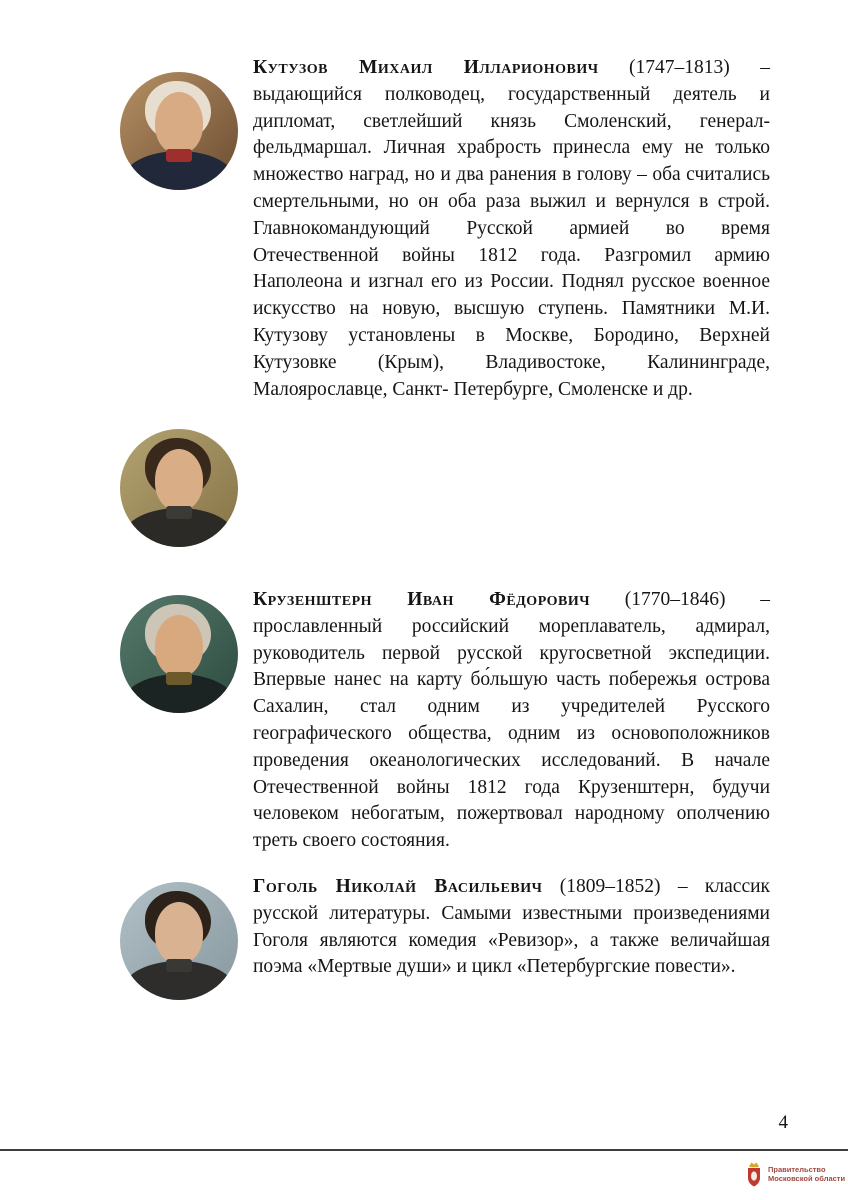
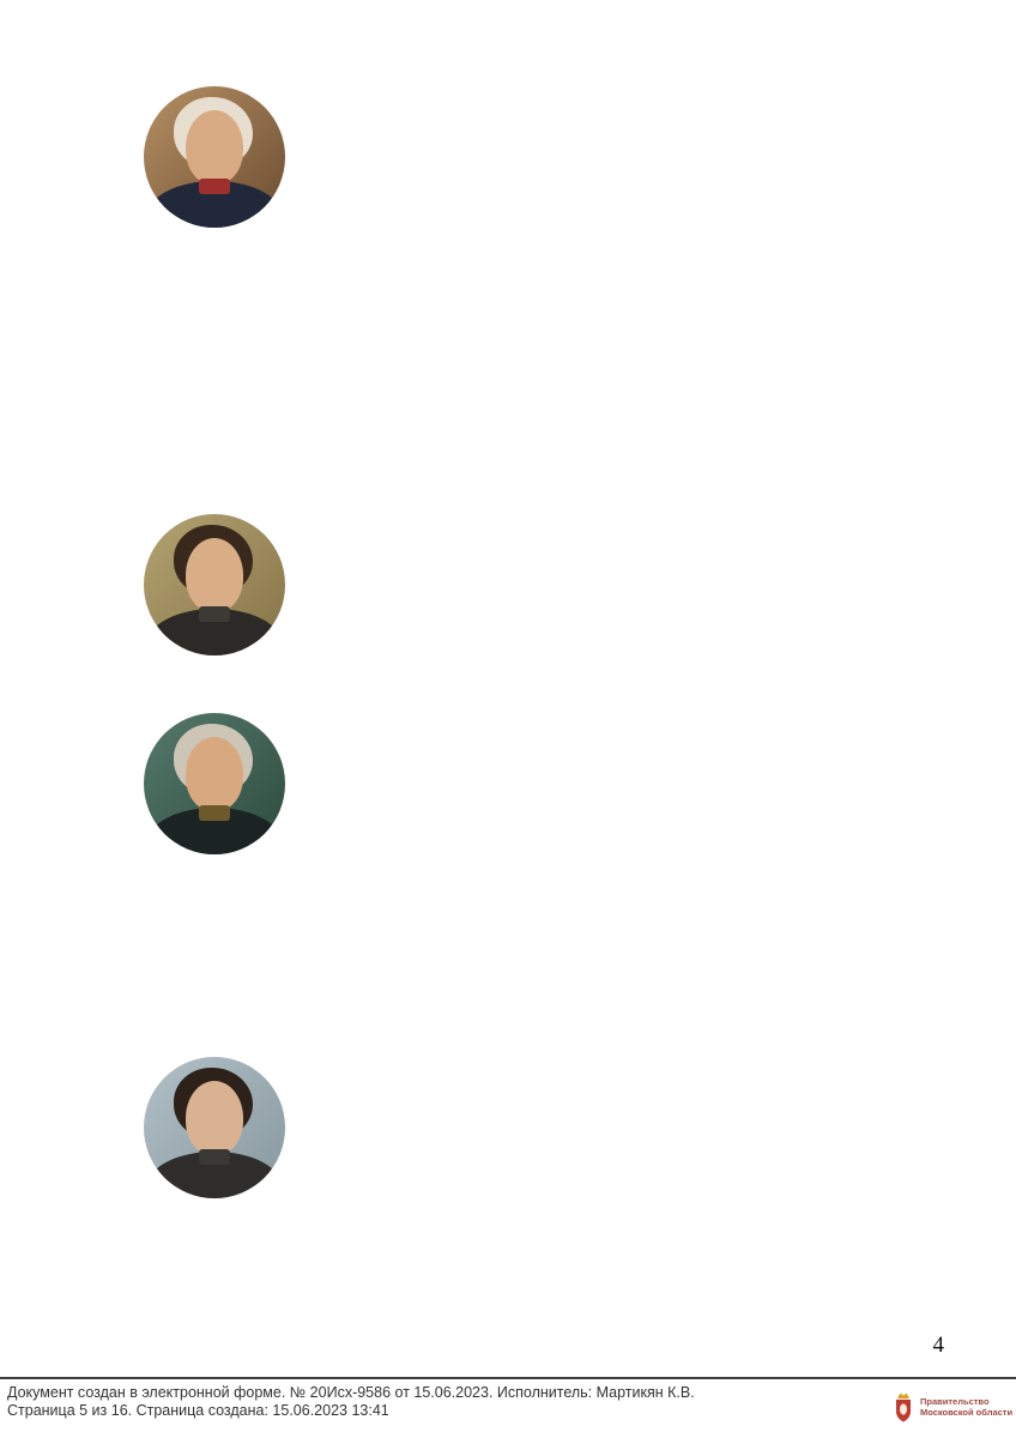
- Кутузов Михаил Илларионович (1747–1813) – выдающийся полководец, государственный деятель и дипломат, светлейший князь Смоленский, генерал-фельдмаршал. Личная храбрость принесла ему не только множество наград, но и два ранения в голову – оба считались смертельными, но он оба раза выжил и вернулся в строй. Главнокомандующий Русской армией во время Отечественной войны 1812 года. Разгромил армию Наполеона и изгнал его из России. Поднял русское военное искусство на новую, высшую ступень. Памятники М.И. Кутузову установлены в Москве, Бородино, Верхней Кутузовке (Крым), Владивостоке, Калининграде, Малоярославце, Санкт- Петербурге, Смоленске и др.
- Крузенштерн Иван Фёдорович (1770–1846) – прославленный российский мореплаватель, адмирал, руководитель первой русской кругосветной экспедиции. Впервые нанес на карту бо́льшую часть побережья острова Сахалин, стал одним из учредителей Русского географического общества, одним из основоположников проведения океанологических исследований. В начале Отечественной войны 1812 года Крузенштерн, будучи человеком небогатым, пожертвовал народному ополчению треть своего состояния.
- Гоголь Николай Васильевич (1809–1852) – классик русской литературы. Самыми известными произведениями Гоголя являются комедия «Ревизор», а также величайшая поэма «Мертвые души» и цикл «Петербургские повести».
  4
+ Документ создан в электронной форме. № 20Исх-9586 от 15.06.2023. Исполнитель: Мартикян К.В.
+ Страница 5 из 16. Страница создана: 15.06.2023 13:41
  Правительство
  Московской области
